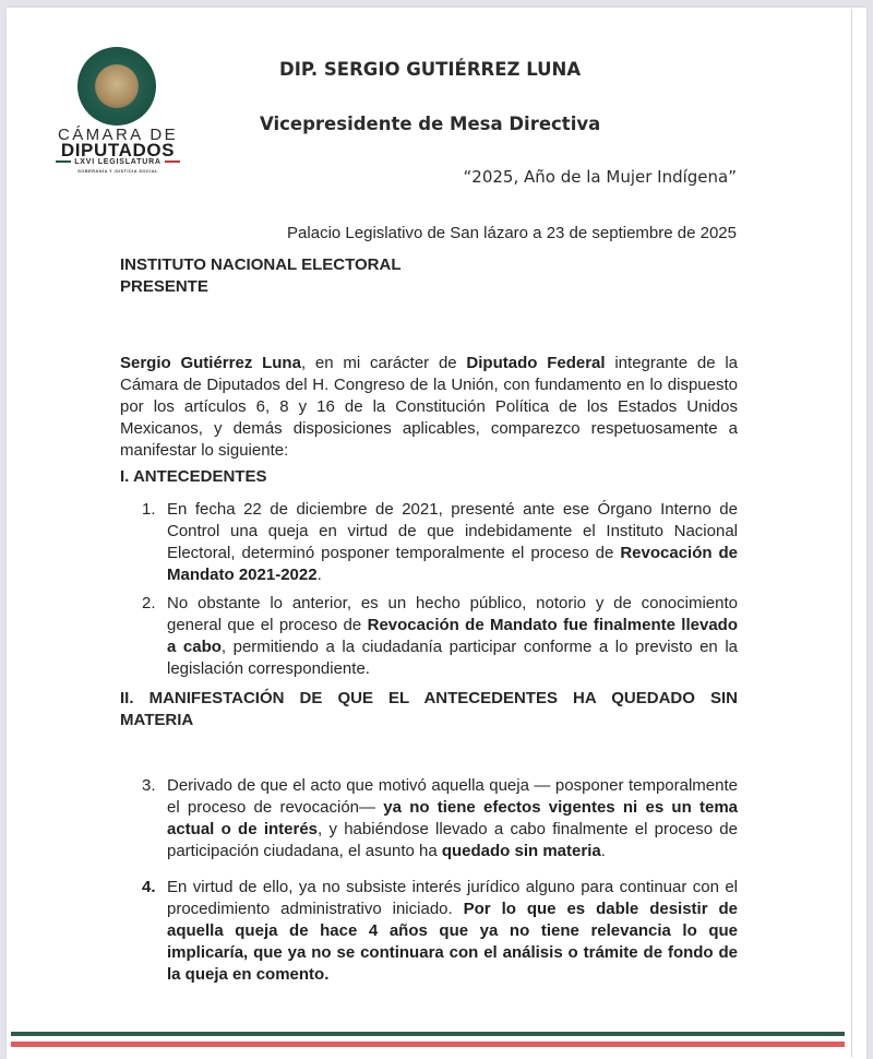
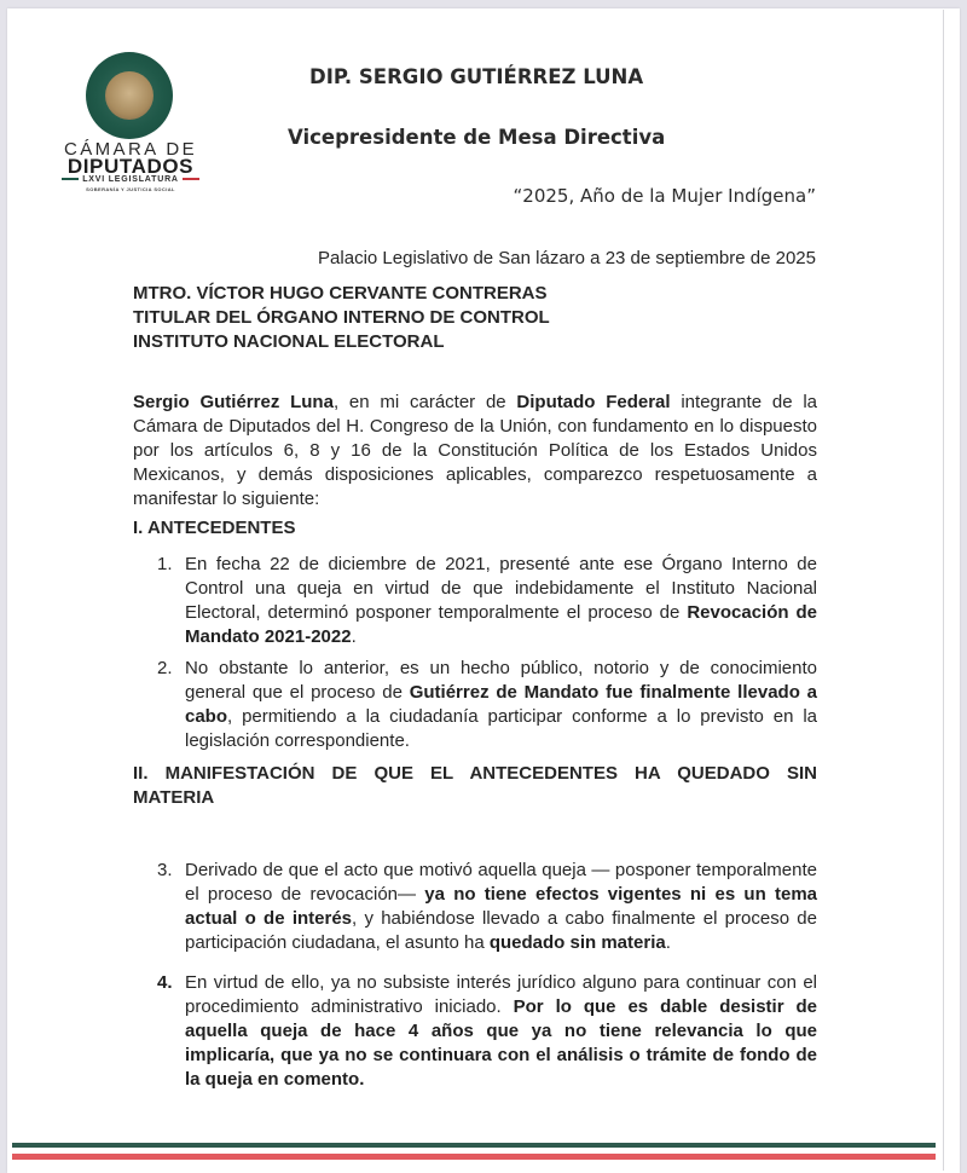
  CÁMARA DE
  DIPUTADOS
  DIP. SERGIO GUTIÉRREZ LUNA
  Vicepresidente de Mesa Directiva
  “2025, Año de la Mujer Indígena”
  Palacio Legislativo de San lázaro a 23 de septiembre de 2025
+ MTRO. VÍCTOR HUGO CERVANTE CONTRERAS
+ TITULAR DEL ÓRGANO INTERNO DE CONTROL
  INSTITUTO NACIONAL ELECTORAL
- PRESENTE
  Sergio Gutiérrez Luna, en mi carácter de Diputado Federal integrante de la Cámara de Diputados del H. Congreso de la Unión, con fundamento en lo dispuesto por los artículos 6, 8 y 16 de la Constitución Política de los Estados Unidos Mexicanos, y demás disposiciones aplicables, comparezco respetuosamente a manifestar lo siguiente:
  I. ANTECEDENTES
  1.
  En fecha 22 de diciembre de 2021, presenté ante ese Órgano Interno de Control una queja en virtud de que indebidamente el Instituto Nacional Electoral, determinó posponer temporalmente el proceso de Revocación de Mandato 2021-2022.
  2.
- No obstante lo anterior, es un hecho público, notorio y de conocimiento general que el proceso de Revocación de Mandato fue finalmente llevado a cabo, permitiendo a la ciudadanía participar conforme a lo previsto en la legislación correspondiente.
+ No obstante lo anterior, es un hecho público, notorio y de conocimiento general que el proceso de Gutiérrez de Mandato fue finalmente llevado a cabo, permitiendo a la ciudadanía participar conforme a lo previsto en la legislación correspondiente.
  II. MANIFESTACIÓN DE QUE EL ANTECEDENTES HA QUEDADO SIN
  MATERIA
  3.
  Derivado de que el acto que motivó aquella queja — posponer temporalmente el proceso de revocación— ya no tiene efectos vigentes ni es un tema actual o de interés, y habiéndose llevado a cabo finalmente el proceso de participación ciudadana, el asunto ha quedado sin materia.
  4.
  En virtud de ello, ya no subsiste interés jurídico alguno para continuar con el procedimiento administrativo iniciado. Por lo que es dable desistir de aquella queja de hace 4 años que ya no tiene relevancia lo que implicaría, que ya no se continuara con el análisis o trámite de fondo de la queja en comento.
